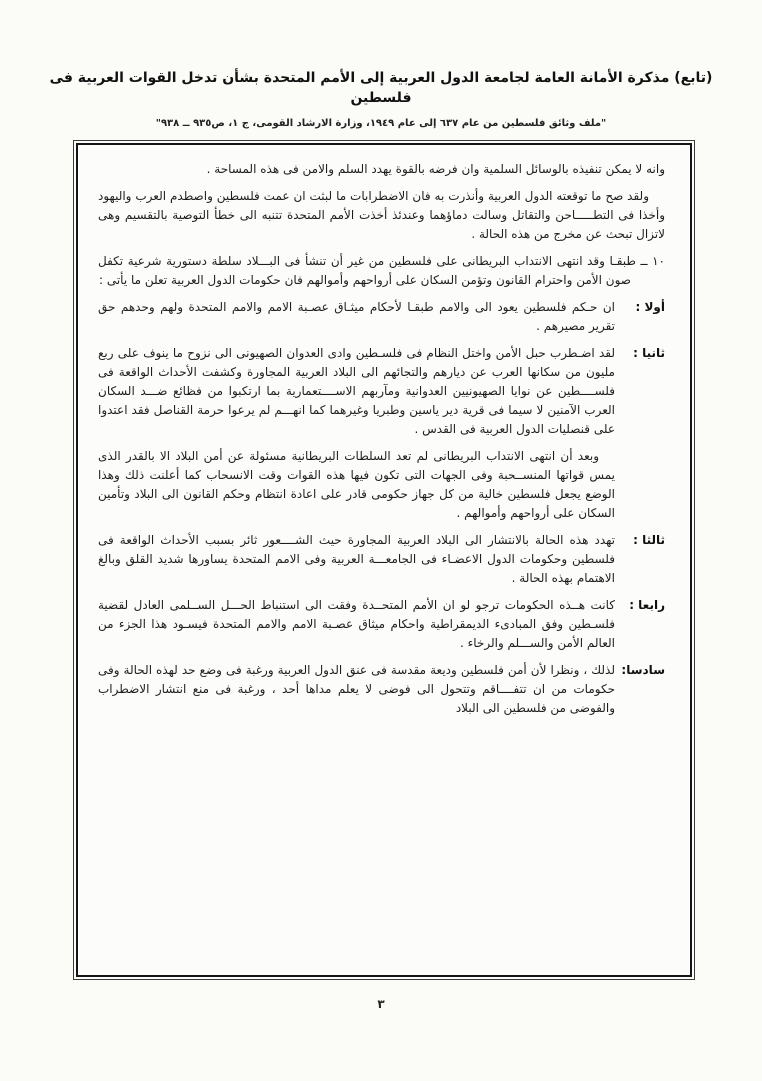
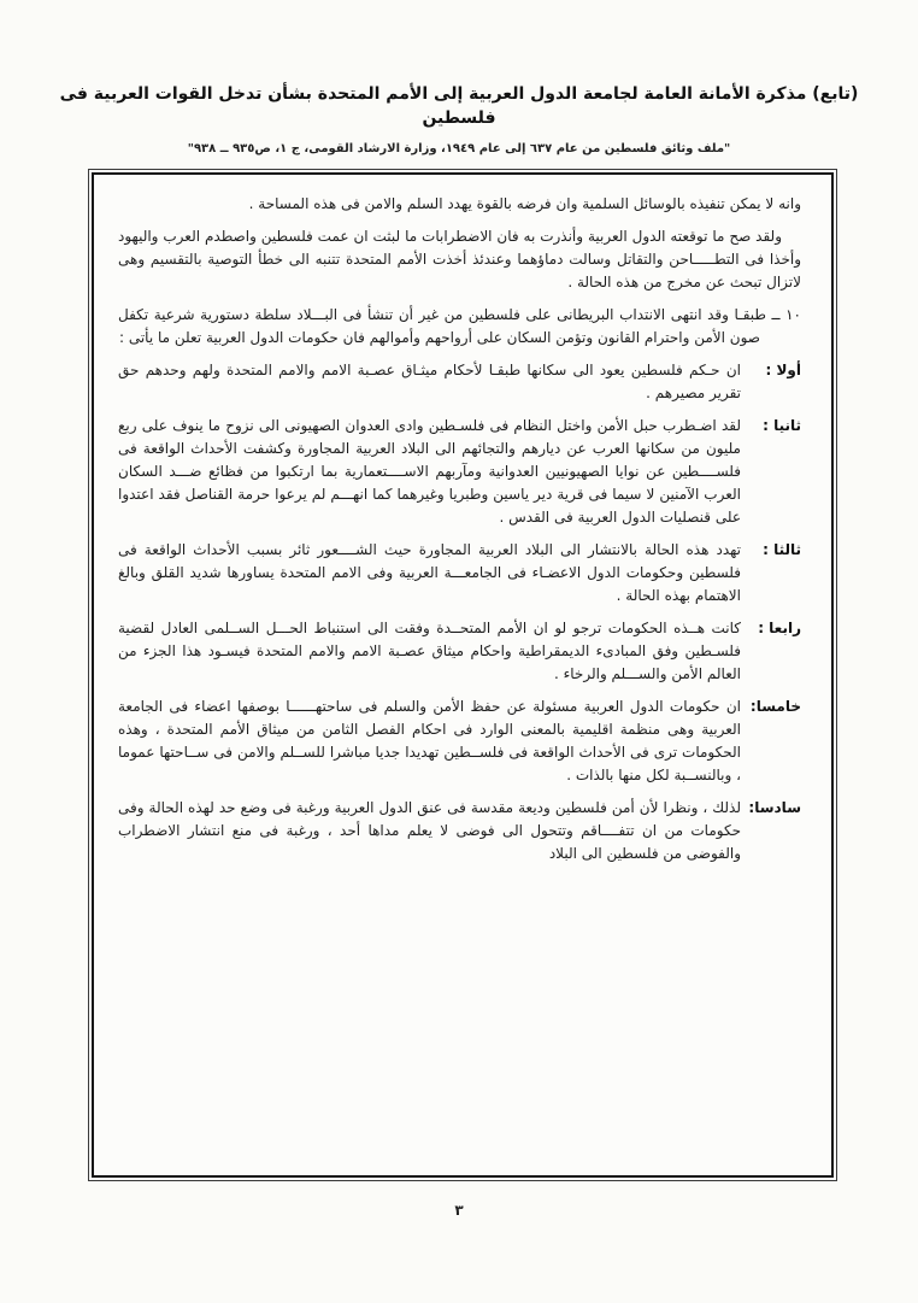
  (تابع) مذكرة الأمانة العامة لجامعة الدول العربية إلى الأمم المتحدة بشأن تدخل القوات العربية فى فلسطين
  "ملف وثائق فلسطين من عام ٦٣٧ إلى عام ١٩٤٩، وزارة الارشاد القومى، ج ١، ص٩٣٥ ــ ٩٣٨"
  وانه لا يمكن تنفيذه بالوسائل السلمية وان فرضه بالقوة يهدد السلم والامن فى هذه المساحة .
  ولقد صح ما توقعته الدول العربية وأنذرت به فان الاضطرابات ما لبثت ان عمت فلسطين واصطدم العرب واليهود وأخذا فى التطـــــاحن والتقاتل وسالت دماؤهما وعندئذ أخذت الأمم المتحدة تتنبه الى خطأ التوصية بالتقسيم وهى لاتزال تبحث عن مخرج من هذه الحالة .
  ١٠ ــ طبقـا وقد انتهى الانتداب البريطانى على فلسطين من غير أن تنشأ فى البـــلاد سلطة دستورية شرعية تكفل صون الأمن واحترام القانون وتؤمن السكان على أرواحهم وأموالهم فان حكومات الدول العربية تعلن ما يأتى :
  أولا :
- ان حـكم فلسطين يعود الى والامم طبقـا لأحكام ميثـاق عصـبة الامم والامم المتحدة ولهم وحدهم حق تقرير مصيرهم .
+ ان حـكم فلسطين يعود الى سكانها طبقـا لأحكام ميثـاق عصـبة الامم والامم المتحدة ولهم وحدهم حق تقرير مصيرهم .
  ثانيا :
  لقد اضـطرب حبل الأمن واختل النظام فى فلسـطين وادى العدوان الصهيونى الى نزوح ما ينوف على ربع مليون من سكانها العرب عن ديارهم والتجائهم الى البلاد العربية المجاورة وكشفت الأحداث الواقعة فى فلســــطين عن نوايا الصهيونيين العدوانية ومآربهم الاســــتعمارية بما ارتكبوا من فظائع ضـــد السكان العرب الآمنين لا سيما فى قرية دير ياسين وطبريا وغيرهما كما انهـــم لم يرعوا حرمة القناصل فقد اعتدوا على قنصليات الدول العربية فى القدس .
- وبعد أن انتهى الانتداب البريطانى لم تعد السلطات البريطانية مسئولة عن أمن البلاد الا بالقدر الذى يمس قواتها المنســحبة وفى الجهات التى تكون فيها هذه القوات وقت الانسحاب كما أعلنت ذلك وهذا الوضع يجعل فلسطين خالية من كل جهاز حكومى قادر على اعادة انتظام وحكم القانون الى البلاد وتأمين السكان على أرواحهم وأموالهم .
  ثالثا :
  تهدد هذه الحالة بالانتشار الى البلاد العربية المجاورة حيث الشــــعور ثائر بسبب الأحداث الواقعة فى فلسطين وحكومات الدول الاعضـاء فى الجامعـــة العربية وفى الامم المتحدة يساورها شديد القلق وبالغ الاهتمام بهذه الحالة .
  رابعا :
  كانت هــذه الحكومات ترجو لو ان الأمم المتحــدة وفقت الى استنباط الحـــل الســلمى العادل لقضية فلسـطين وفق المبادىء الديمقراطية واحكام ميثاق عصـبة الامم والامم المتحدة فيسـود هذا الجزء من العالم الأمن والســـلم والرخاء .
+ خامسا:
+ ان حكومات الدول العربية مسئولة عن حفظ الأمن والسلم فى ساحتهــــــا بوصفها اعضاء فى الجامعة العربية وهى منظمة اقليمية بالمعنى الوارد فى احكام الفصل الثامن من ميثاق الأمم المتحدة ، وهذه الحكومات ترى فى الأحداث الواقعة فى فلســطين تهديدا جديا مباشرا للســلم والامن فى ســاحتها عموما ، وبالنســبة لكل منها بالذات .
  سادسا:
  لذلك ، ونظرا لأن أمن فلسطين وديعة مقدسة فى عنق الدول العربية ورغبة فى وضع حد لهذه الحالة وفى حكومات من ان تتفــــاقم وتتحول الى فوضى لا يعلم مداها أحد ، ورغبة فى منع انتشار الاضطراب والفوضى من فلسطين الى البلاد
  ٣
